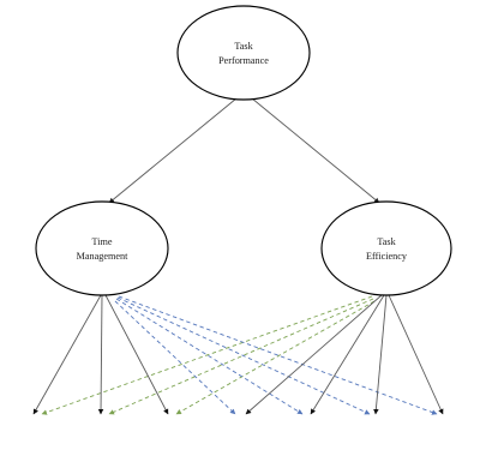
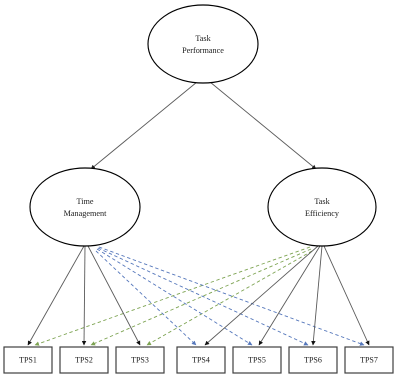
  Task
  Performance
  Time
  Management
  Task
  Efficiency
+ TPS1
+ TPS2
+ TPS3
+ TPS4
+ TPS5
+ TPS6
+ TPS7
